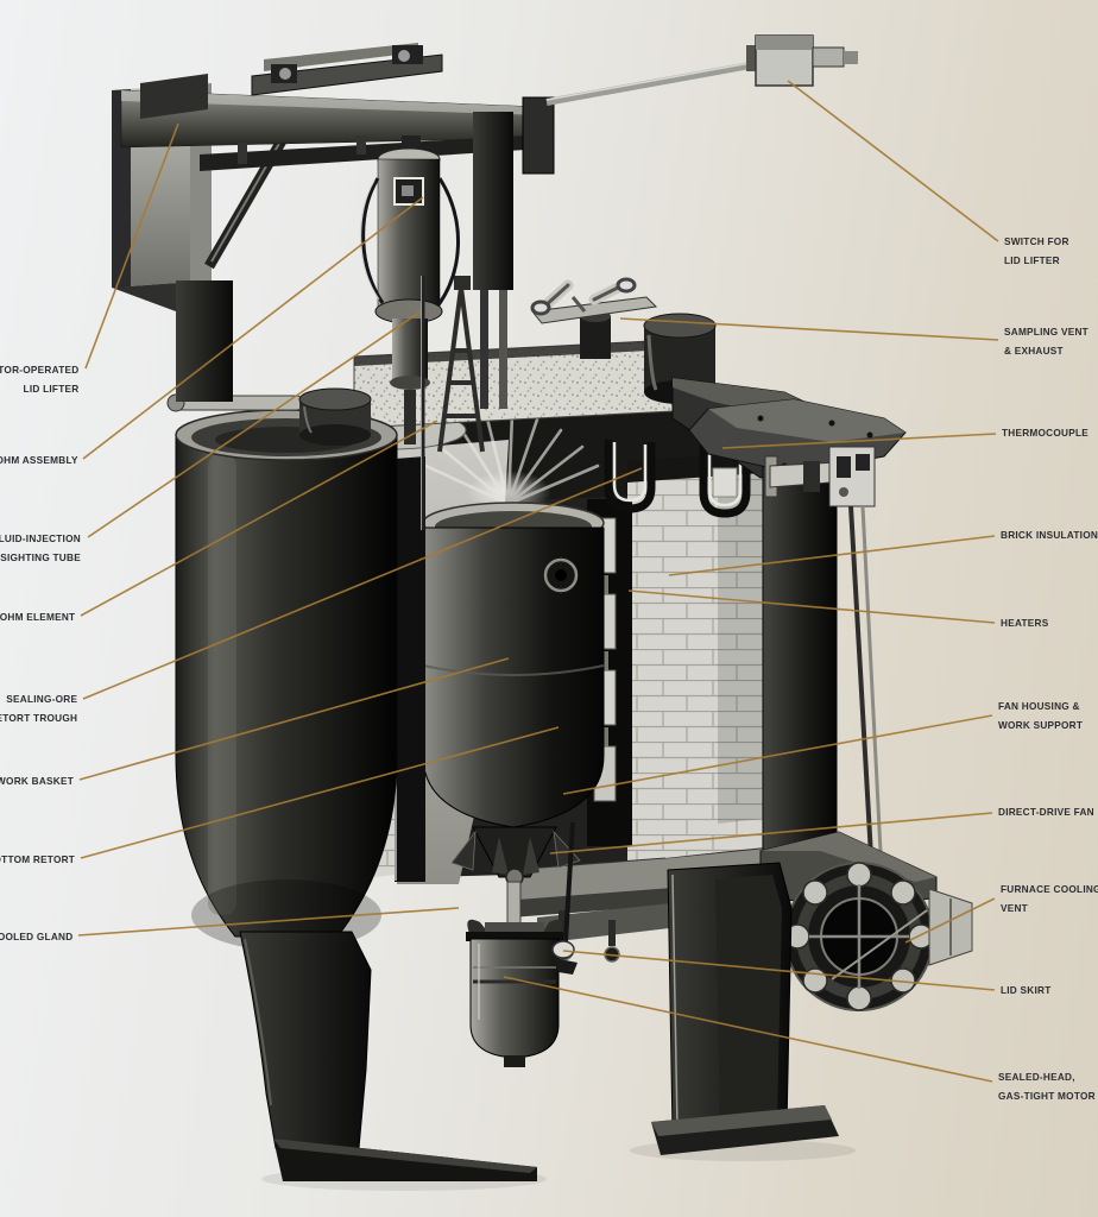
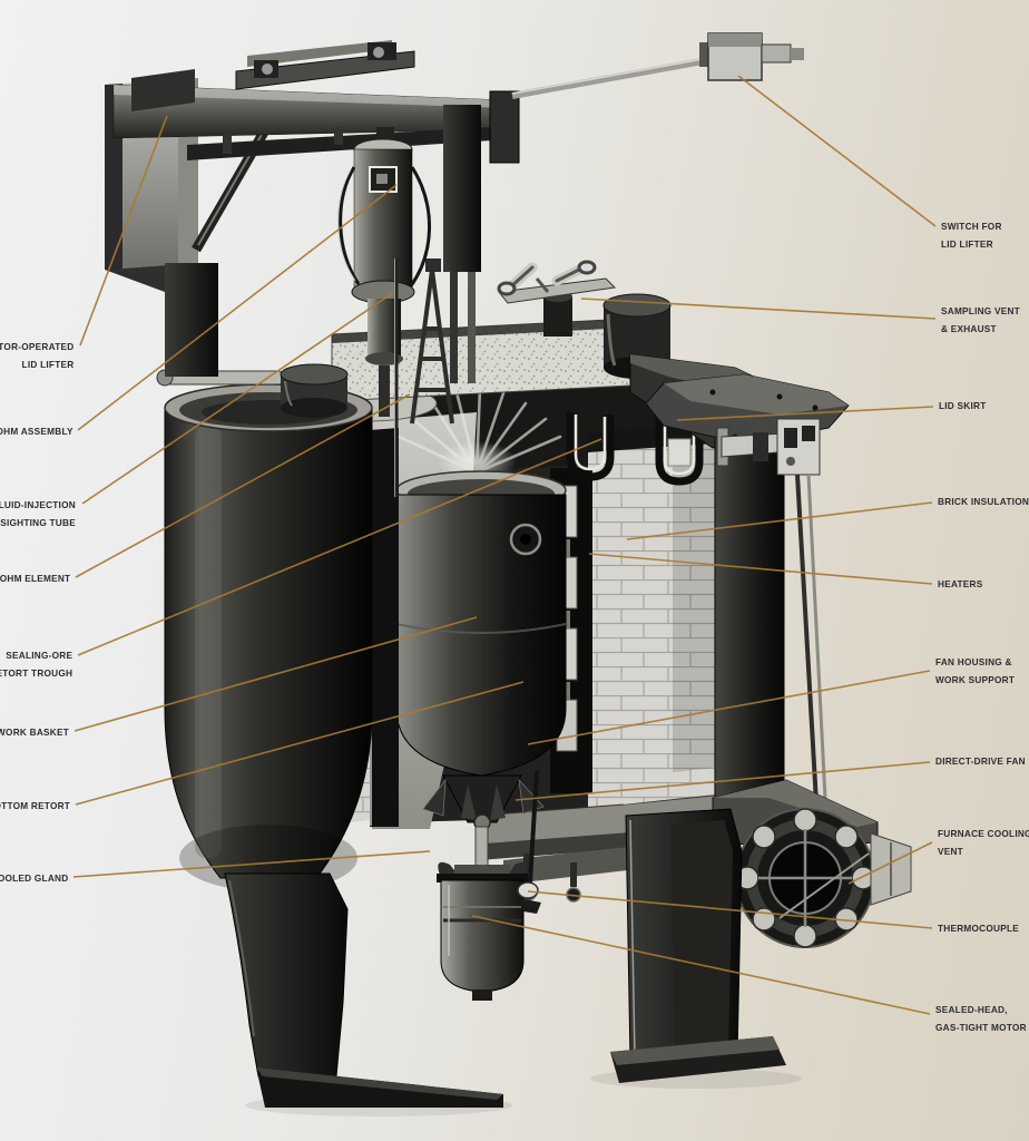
  TOR-OPERATED
  LID LIFTER
  OHM ASSEMBLY
  LUID-INJECTION
  SIGHTING TUBE
  OHM ELEMENT
  SEALING-ORE
  TORT TROUGH
  WORK BASKET
  TTOM RETORT
  OOLED GLAND
  SWITCH FOR
  LID LIFTER
  SAMPLING VENT
  & EXHAUST
- THERMOCOUPLE
+ LID SKIRT
  BRICK INSULATION
  HEATERS
  FAN HOUSING &
  WORK SUPPORT
  DIRECT-DRIVE FAN
  FURNACE COOLING
  VENT
- LID SKIRT
+ THERMOCOUPLE
  SEALED-HEAD,
  GAS-TIGHT MOTOR
